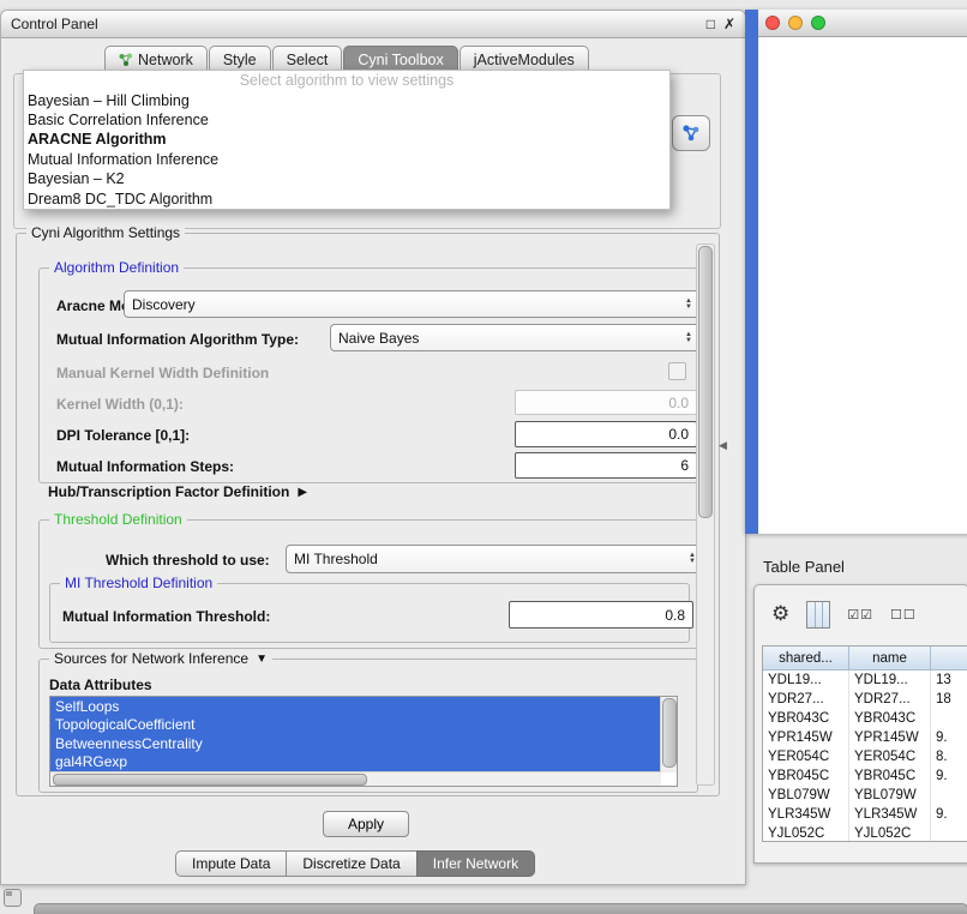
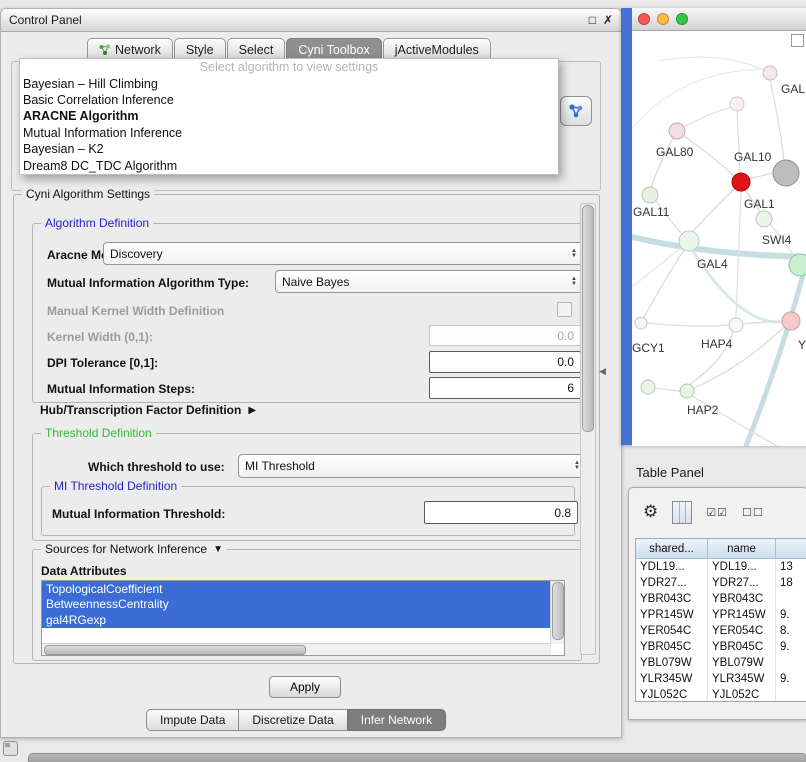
  Control Panel
  □
  ✗
  Network
  Style
  Select
  Cyni Toolbox
  jActiveModules
  Select algorithm to view settings
  Bayesian – Hill Climbing
  Basic Correlation Inference
  ARACNE Algorithm
  Mutual Information Inference
  Bayesian – K2
  Dream8 DC_TDC Algorithm
  Cyni Algorithm Settings
  Algorithm Definition
  Discovery
  Mutual Information Algorithm Type:
  Naive Bayes
  Manual Kernel Width Definition
  Kernel Width (0,1):
  0.0
  DPI Tolerance [0,1]:
  0.0
  Mutual Information Steps:
  6
  Hub/Transcription Factor Definition
  ▶
  Threshold Definition
  Which threshold to use:
  MI Threshold
  MI Threshold Definition
  Mutual Information Threshold:
  0.8
  Sources for Network Inference
  ▼
  Data Attributes
- SelfLoops
  TopologicalCoefficient
  BetweennessCentrality
  gal4RGexp
  Apply
  Impute Data
  Discretize Data
  Infer Network
  ◀
+ GAL
+ GAL80
+ GAL10
+ GAL11
+ GAL1
+ SWI4
+ GAL4
+ GCY1
+ HAP4
+ Y
+ HAP2
  Table Panel
  ⚙
  ☑☑
  ☐☐
  shared...
  name
  YDL19...
  YDL19...
  13
  YDR27...
  YDR27...
  18
  YBR043C
  YBR043C
  YPR145W
  YPR145W
  9.
  YER054C
  YER054C
  8.
  YBR045C
  YBR045C
  9.
  YBL079W
  YBL079W
  YLR345W
  YLR345W
  9.
  YJL052C
  YJL052C
